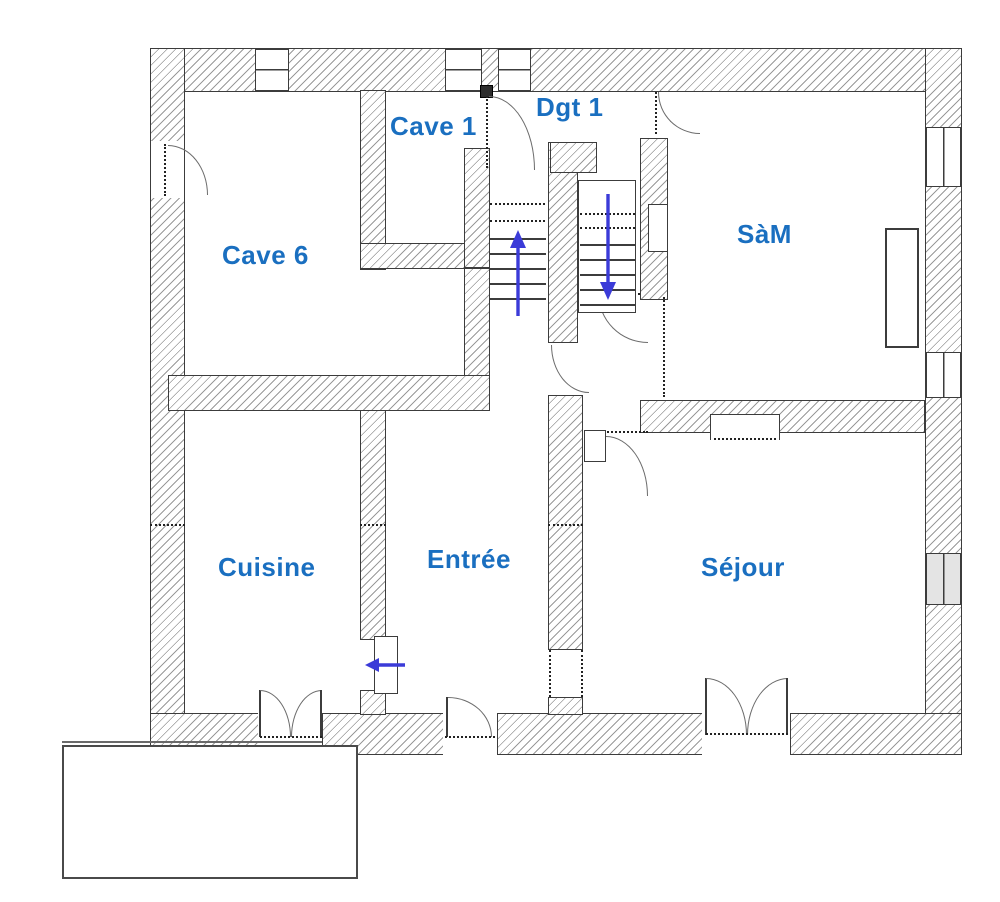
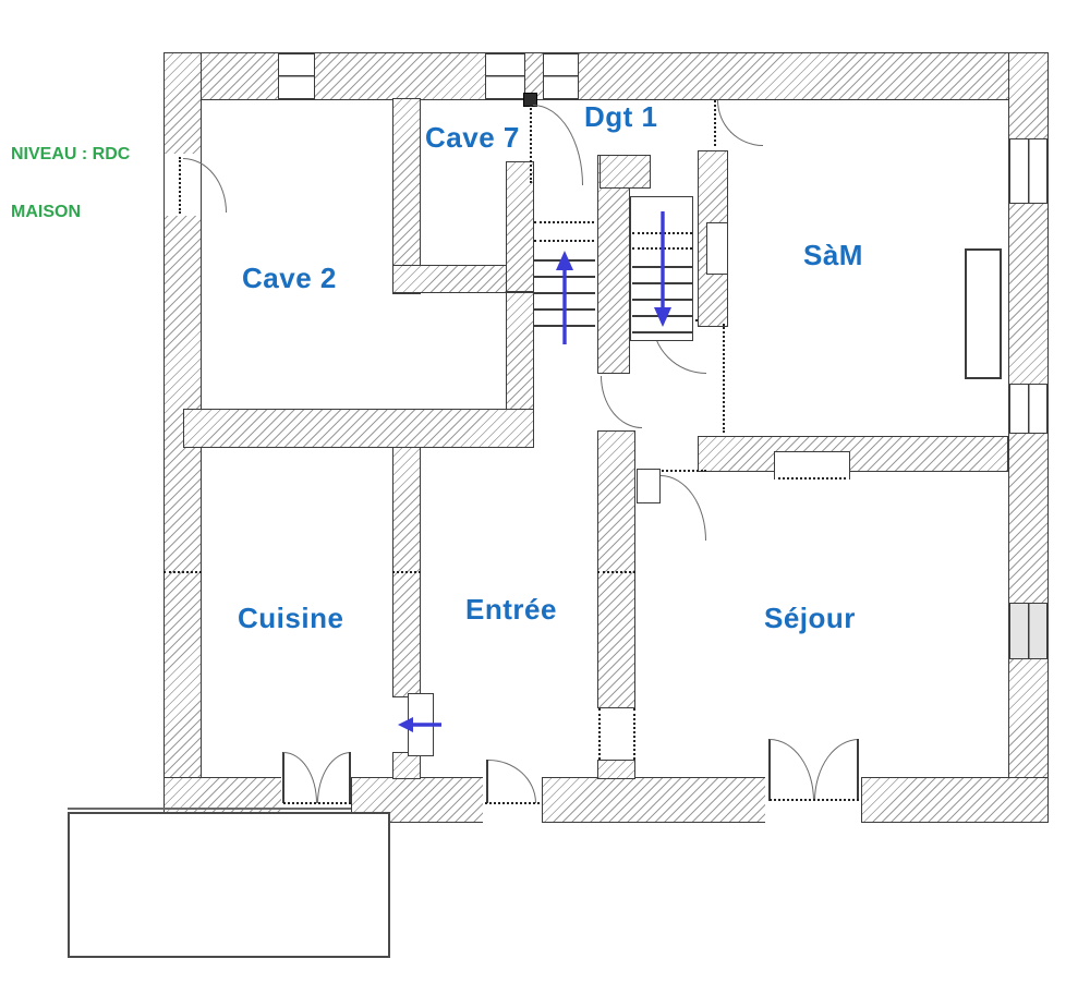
+ NIVEAU : RDC
+ MAISON
- Cave 6
+ Cave 2
- Cave 1
+ Cave 7
  Dgt 1
  SàM
  Cuisine
  Entrée
  Séjour
